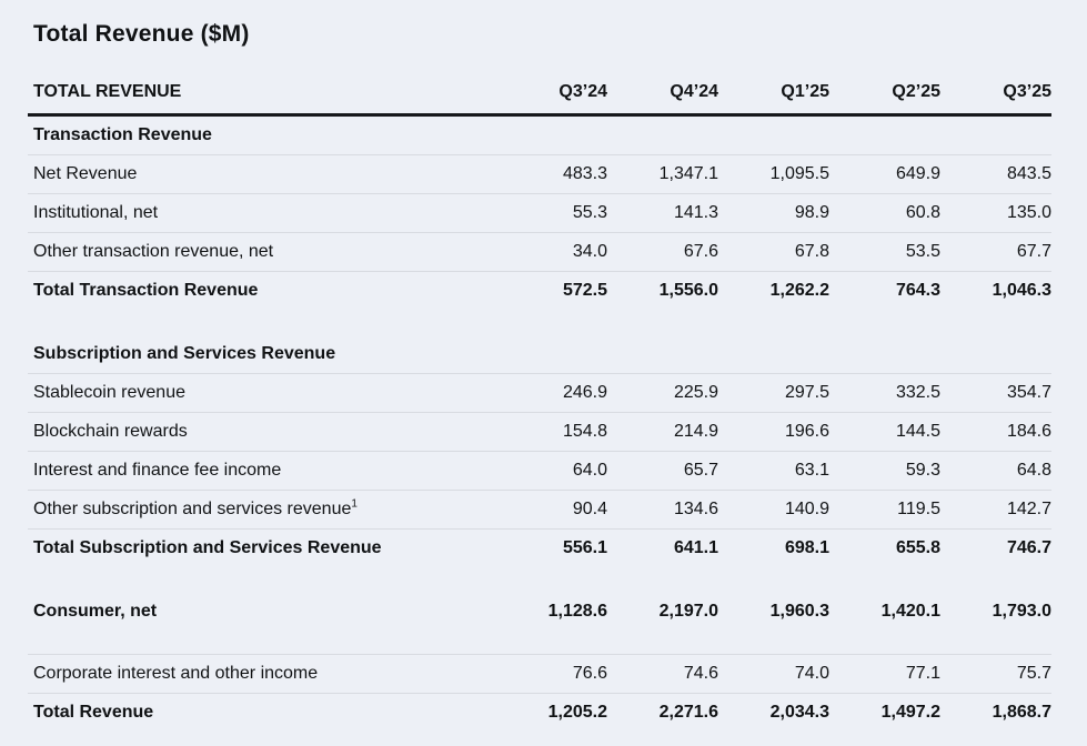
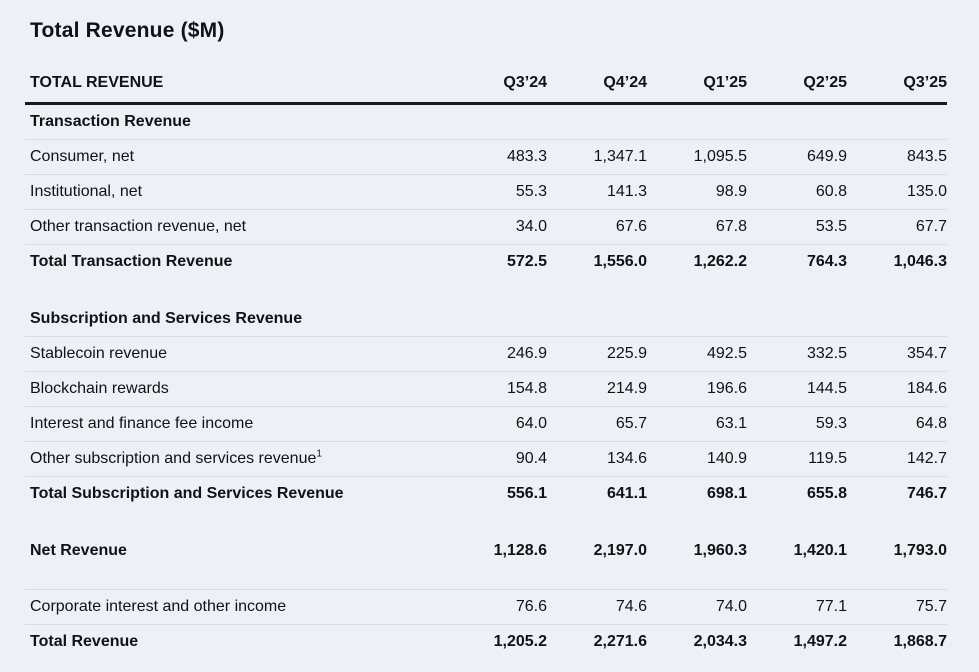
  Total Revenue ($M)
  TOTAL REVENUE	Q3’24	Q4’24	Q1’25	Q2’25	Q3’25
  Transaction Revenue
- Net Revenue	483.3	1,347.1	1,095.5	649.9	843.5
+ Consumer, net	483.3	1,347.1	1,095.5	649.9	843.5
  Institutional, net	55.3	141.3	98.9	60.8	135.0
  Other transaction revenue, net	34.0	67.6	67.8	53.5	67.7
  Total Transaction Revenue	572.5	1,556.0	1,262.2	764.3	1,046.3
  Subscription and Services Revenue
- Stablecoin revenue	246.9	225.9	297.5	332.5	354.7
+ Stablecoin revenue	246.9	225.9	492.5	332.5	354.7
  Blockchain rewards	154.8	214.9	196.6	144.5	184.6
  Interest and finance fee income	64.0	65.7	63.1	59.3	64.8
  Other subscription and services revenue1	90.4	134.6	140.9	119.5	142.7
  Total Subscription and Services Revenue	556.1	641.1	698.1	655.8	746.7
- Consumer, net	1,128.6	2,197.0	1,960.3	1,420.1	1,793.0
+ Net Revenue	1,128.6	2,197.0	1,960.3	1,420.1	1,793.0
  Corporate interest and other income	76.6	74.6	74.0	77.1	75.7
  Total Revenue	1,205.2	2,271.6	2,034.3	1,497.2	1,868.7
